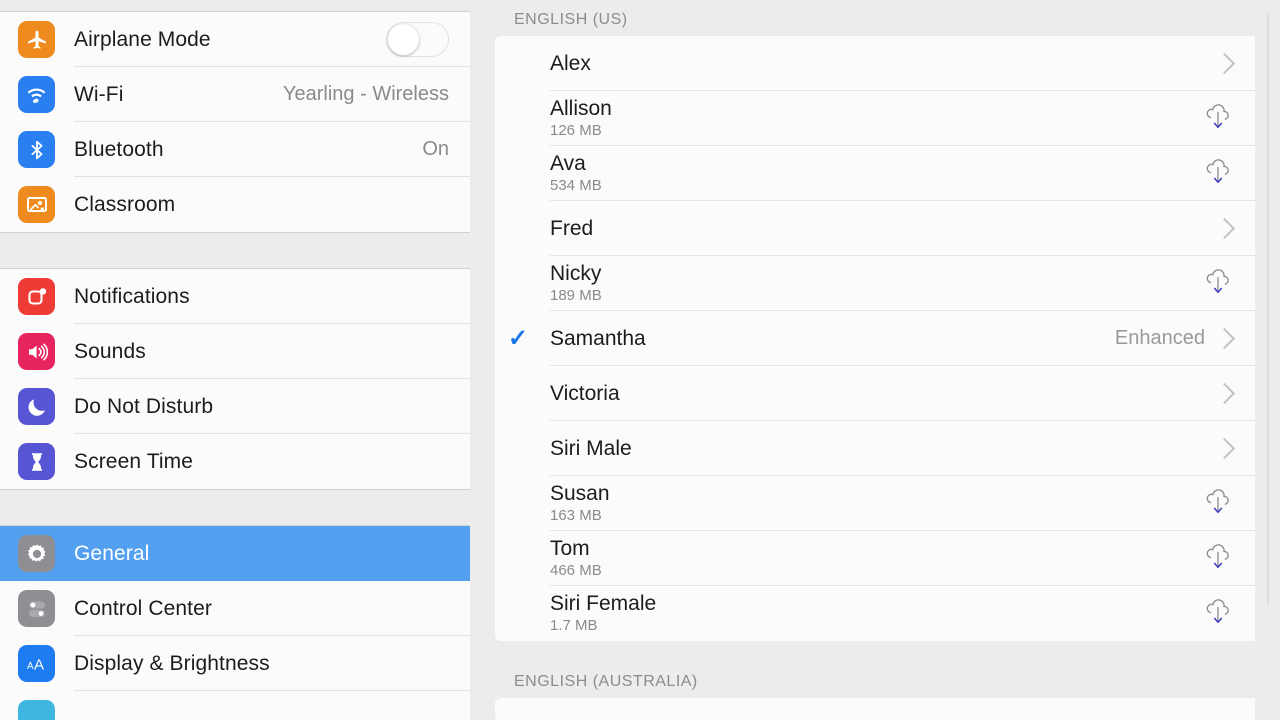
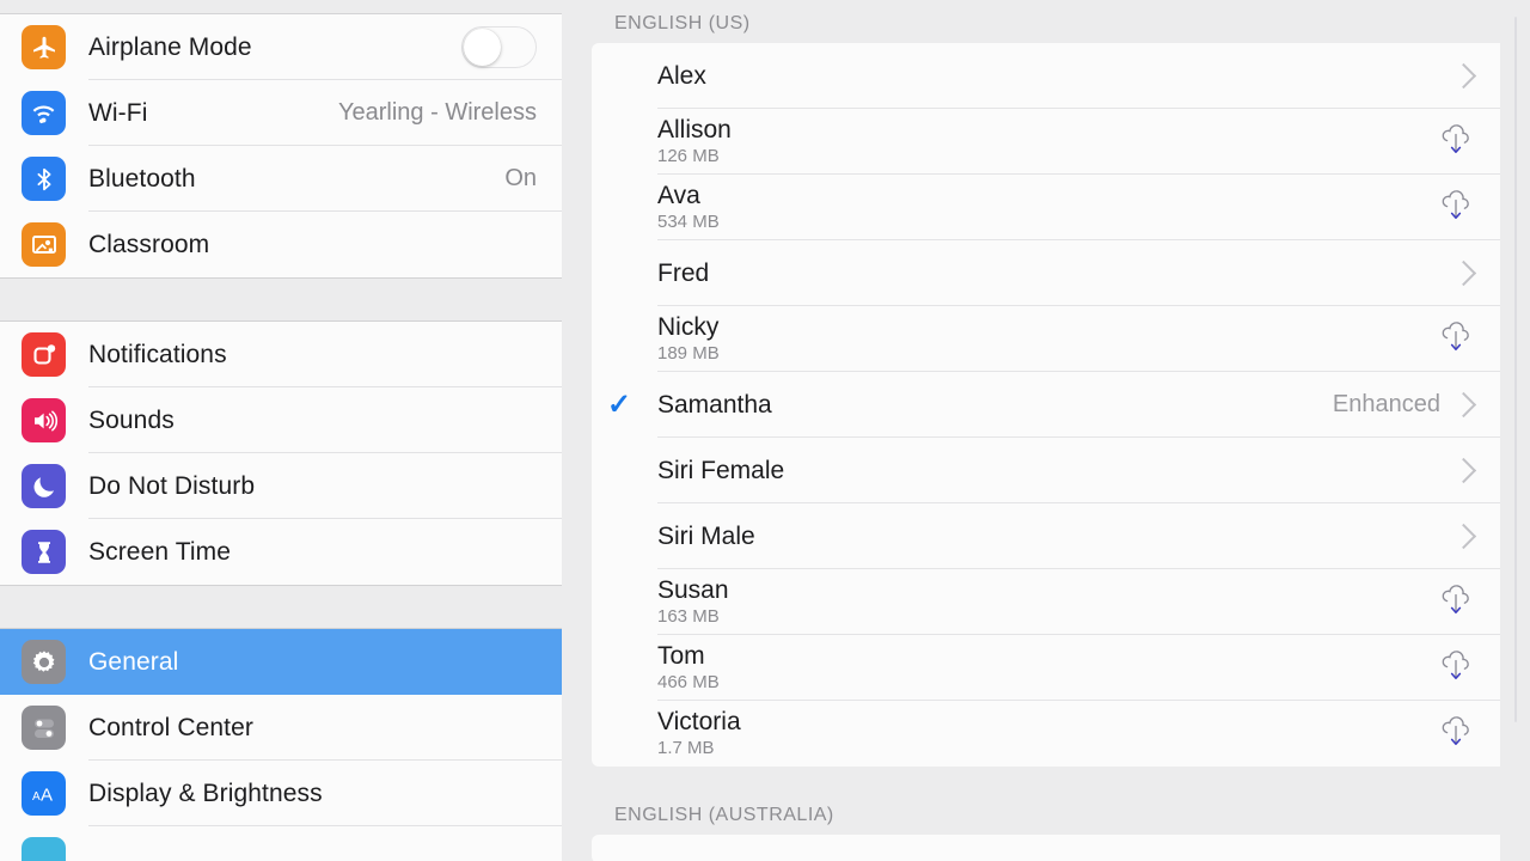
  Airplane Mode
  Wi-Fi
  Yearling - Wireless
  Bluetooth
  On
  Classroom
  Notifications
  Sounds
  Do Not Disturb
  Screen Time
  General
  Control Center
  A
  A
  Display & Brightness
  ENGLISH (US)
  Alex
  Allison
  126 MB
  Ava
  534 MB
  Fred
  Nicky
  189 MB
  ✓
  Samantha
  Enhanced
- Victoria
+ Siri Female
  Siri Male
  Susan
  163 MB
  Tom
  466 MB
- Siri Female
+ Victoria
  1.7 MB
  ENGLISH (AUSTRALIA)
